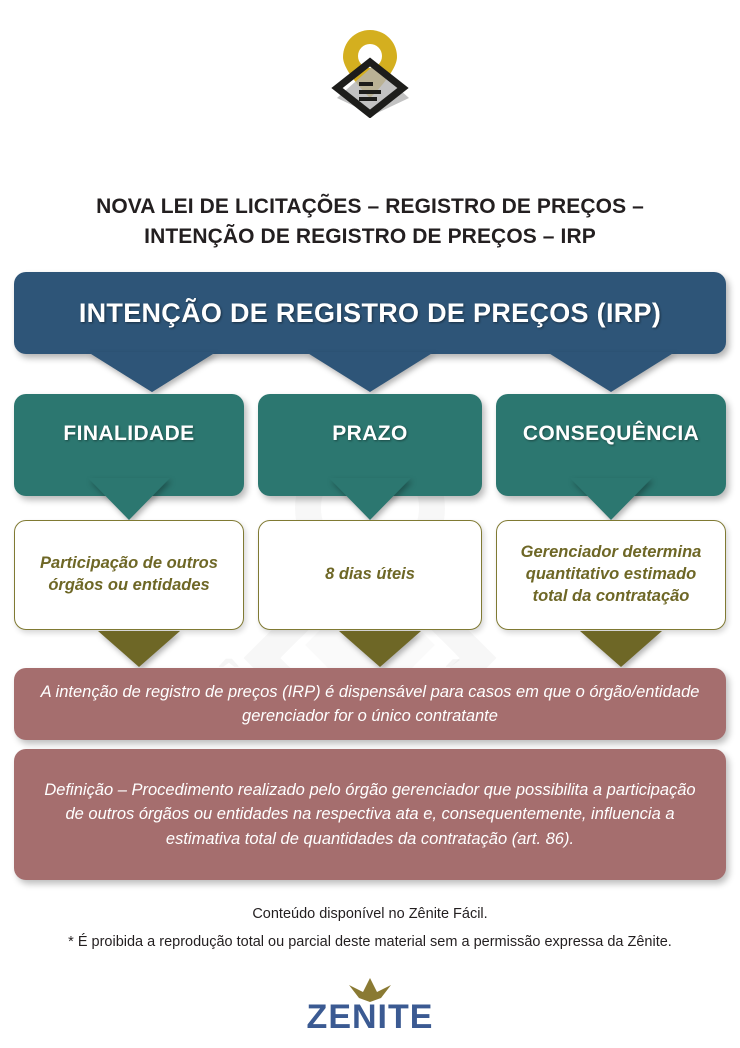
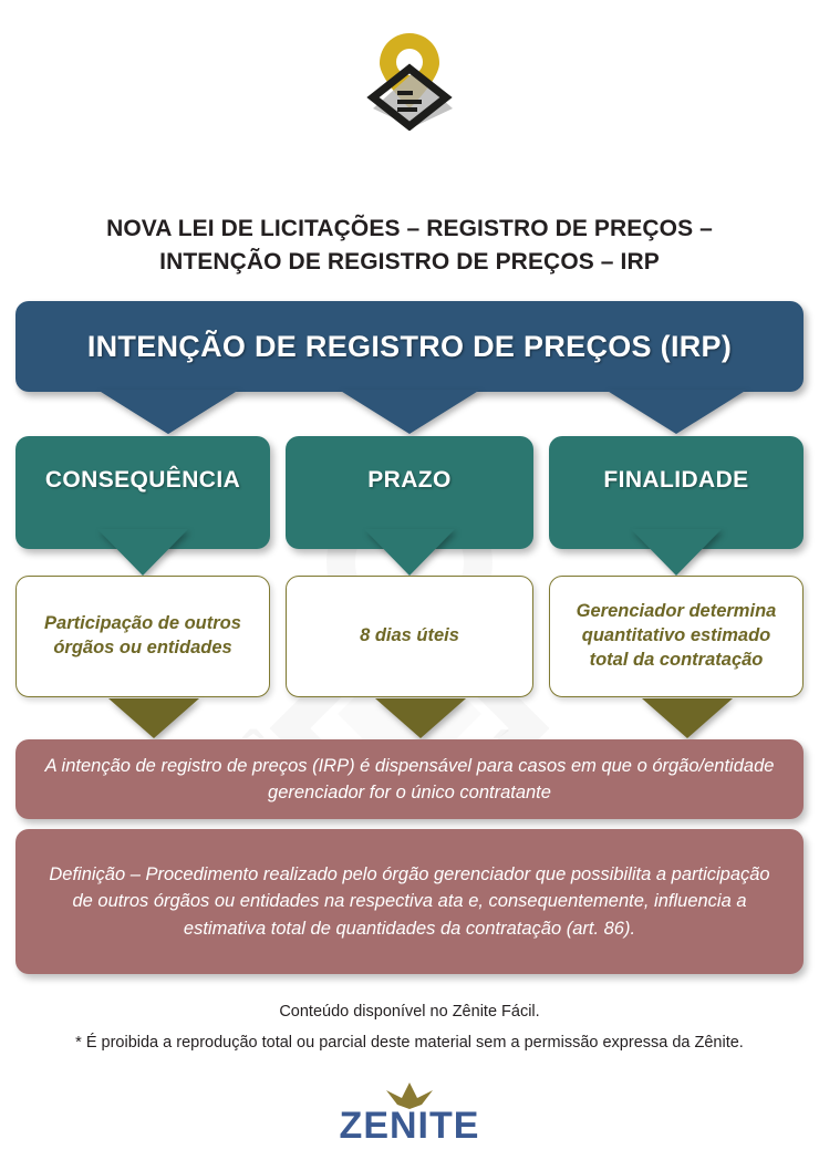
  NOVA LEI DE LICITAÇÕES – REGISTRO DE PREÇOS – INTENÇÃO DE REGISTRO DE PREÇOS – IRP
  INTENÇÃO DE REGISTRO DE PREÇOS (IRP)
- FINALIDADE
+ CONSEQUÊNCIA
  PRAZO
- CONSEQUÊNCIA
+ FINALIDADE
  Participação de outros órgãos ou entidades
  8 dias úteis
  Gerenciador determina quantitativo estimado total da contratação
  A intenção de registro de preços (IRP) é dispensável para casos em que o órgão/entidade gerenciador for o único contratante
  Definição – Procedimento realizado pelo órgão gerenciador que possibilita a participação de outros órgãos ou entidades na respectiva ata e, consequentemente, influencia a estimativa total de quantidades da contratação (art. 86).
  Conteúdo disponível no Zênite Fácil.
  * É proibida a reprodução total ou parcial deste material sem a permissão expressa da Zênite.
  ZENITE
